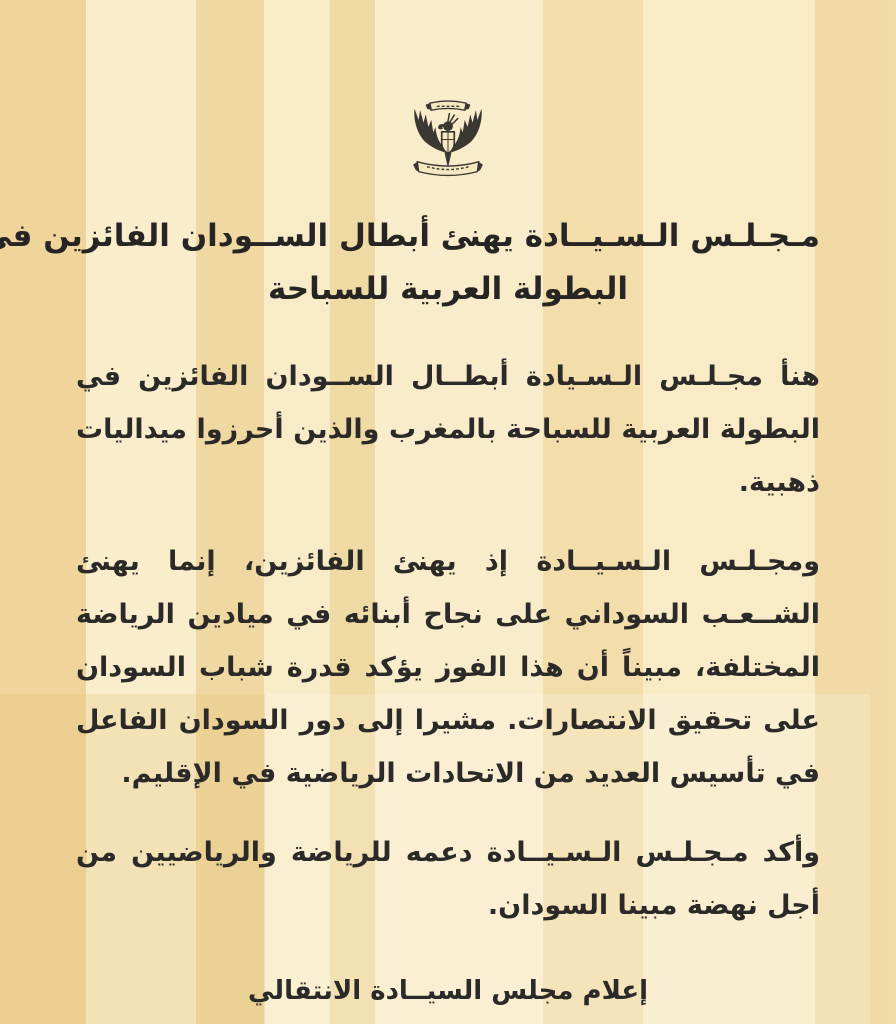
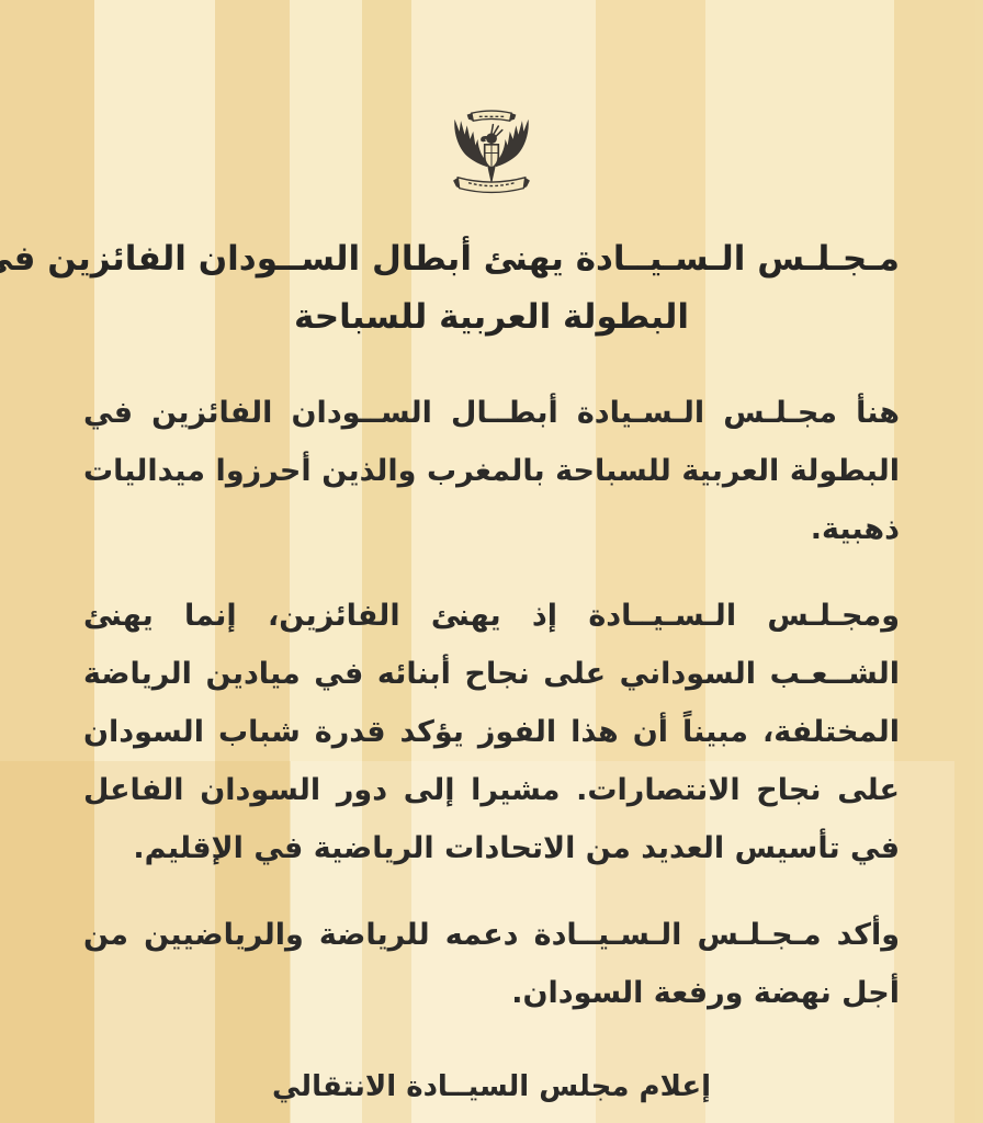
  مـجـلـس الـسـيــادة يهنئ أبطال الســودان الفائزين ف
  البطولة العربية للسباحة
  هنأ مجـلـس الـسـيادة أبطــال الســودان الفائزين في البطولة العربية للسباحة بالمغرب والذين أحرزوا ميداليات ذهبية.
- ومجـلـس الـسـيــادة إذ يهنئ الفائزين، إنما يهنئ الشــعـب السوداني على نجاح أبنائه في ميادين الرياضة المختلفة، مبيناً أن هذا الفوز يؤكد قدرة شباب السودان على تحقيق الانتصارات. مشيرا إلى دور السودان الفاعل في تأسيس العديد من الاتحادات الرياضية في الإقليم.
+ ومجـلـس الـسـيــادة إذ يهنئ الفائزين، إنما يهنئ الشــعـب السوداني على نجاح أبنائه في ميادين الرياضة المختلفة، مبيناً أن هذا الفوز يؤكد قدرة شباب السودان على نجاح الانتصارات. مشيرا إلى دور السودان الفاعل في تأسيس العديد من الاتحادات الرياضية في الإقليم.
- وأكد مـجـلـس الـسـيــادة دعمه للرياضة والرياضيين من أجل نهضة مبينا السودان.
+ وأكد مـجـلـس الـسـيــادة دعمه للرياضة والرياضيين من أجل نهضة ورفعة السودان.
  إعلام مجلس السيــادة الانتقالي
